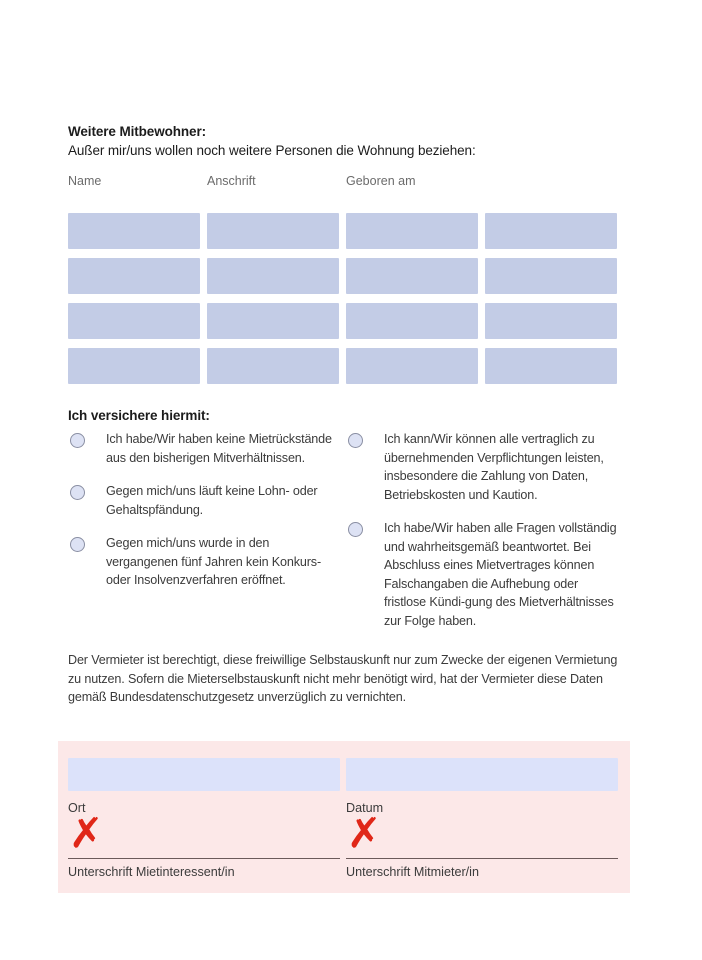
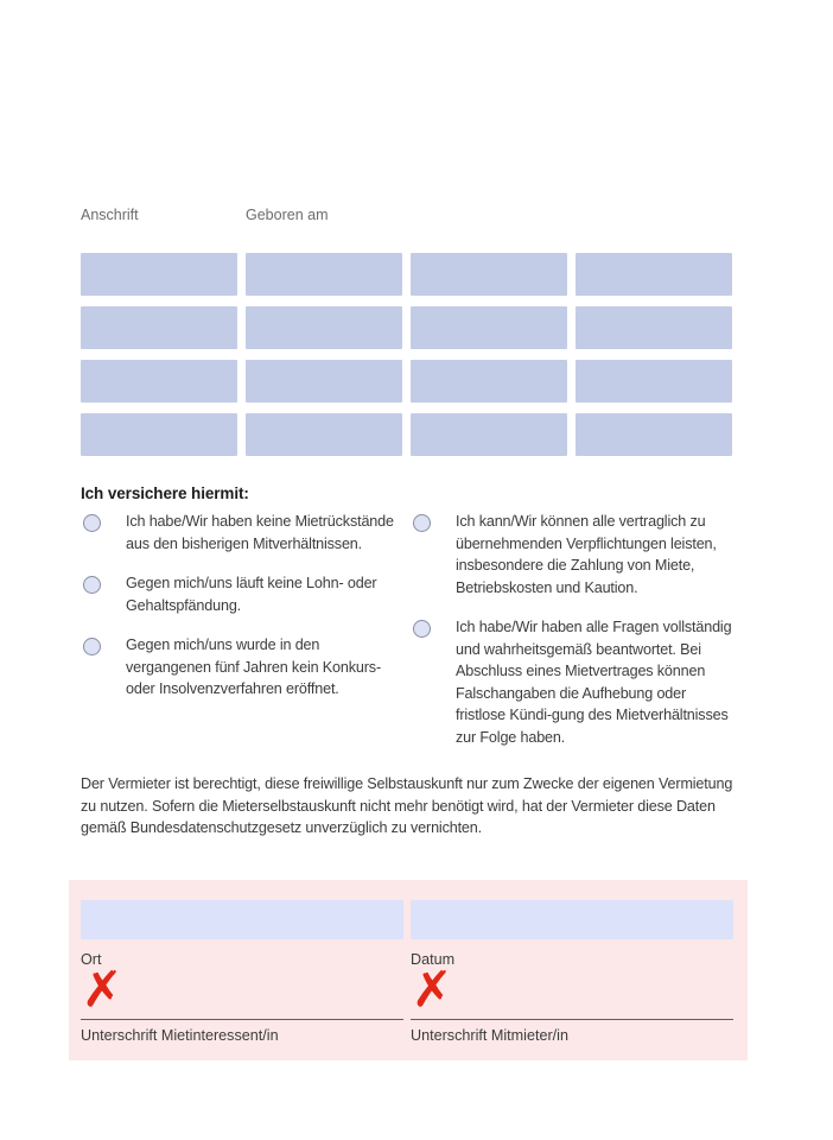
- Weitere Mitbewohner:
- Außer mir/uns wollen noch weitere Personen die Wohnung beziehen:
- Name
  Anschrift
  Geboren am
  Ich versichere hiermit:
  Ich habe/Wir haben keine Mietrückstände aus den bisherigen Mitverhältnissen.
  Gegen mich/uns läuft keine Lohn- oder Gehaltspfändung.
  Gegen mich/uns wurde in den vergangenen fünf Jahren kein Konkurs- oder Insolvenzverfahren eröffnet.
- Ich kann/Wir können alle vertraglich zu übernehmenden Verpflichtungen leisten, insbesondere die Zahlung von Daten, Betriebskosten und Kaution.
+ Ich kann/Wir können alle vertraglich zu übernehmenden Verpflichtungen leisten, insbesondere die Zahlung von Miete, Betriebskosten und Kaution.
  Ich habe/Wir haben alle Fragen vollständig und wahrheitsgemäß beantwortet. Bei Abschluss eines Mietvertrages können Falschangaben die Aufhebung oder fristlose Kündi-gung des Mietverhältnisses zur Folge haben.
  Der Vermieter ist berechtigt, diese freiwillige Selbstauskunft nur zum Zwecke der eigenen Vermietung zu nutzen. Sofern die Mieterselbstauskunft nicht mehr benötigt wird, hat der Vermieter diese Daten gemäß Bundesdatenschutzgesetz unverzüglich zu vernichten.
  Ort
  Unterschrift Mietinteressent/in
  Datum
  Unterschrift Mitmieter/in
